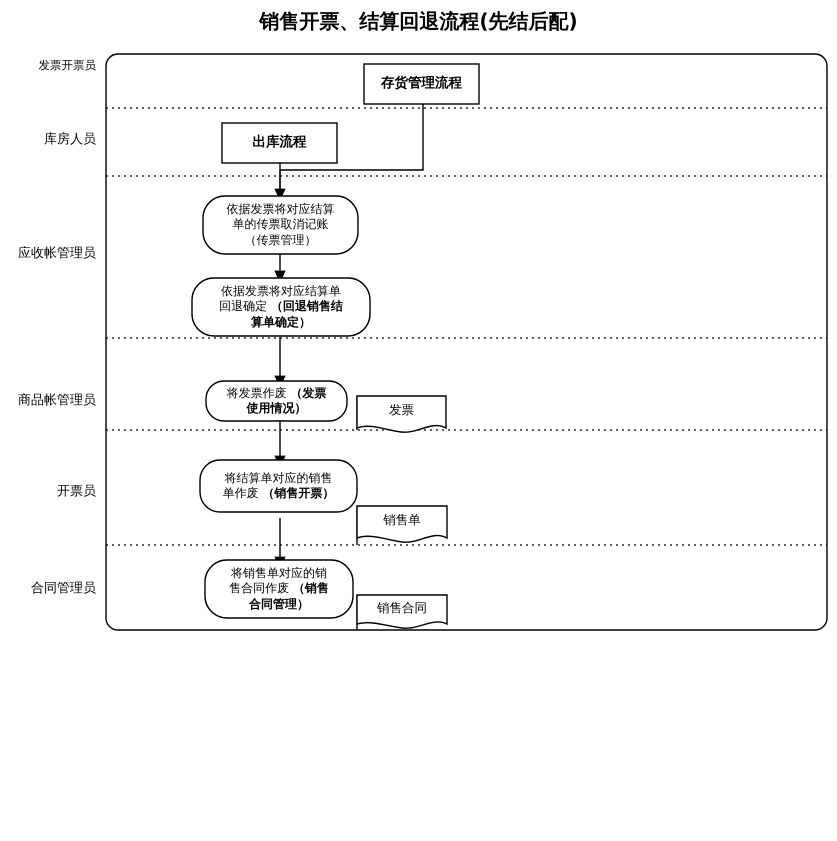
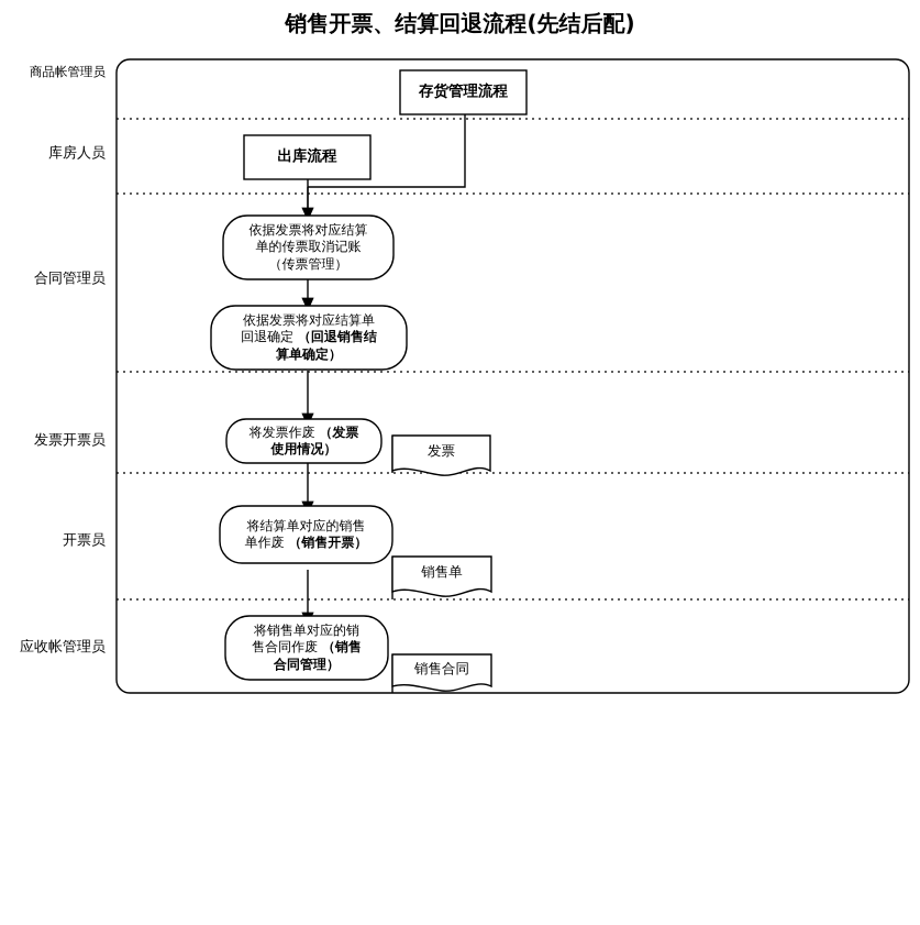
  销售开票、结算回退流程(先结后配)
- 发票开票员
+ 商品帐管理员
  库房人员
- 应收帐管理员
+ 合同管理员
- 商品帐管理员
+ 发票开票员
  开票员
- 合同管理员
+ 应收帐管理员
  存货管理流程
  出库流程
  依据发票将对应结算
  单的传票取消记账
  （传票管理）
  依据发票将对应结算单
  回退确定 （回退销售结
  算单确定）
  将发票作废 （发票
  使用情况）
  将结算单对应的销售
  单作废 （销售开票）
  将销售单对应的销
  售合同作废 （销售
  合同管理）
  发票
  销售单
  销售合同
